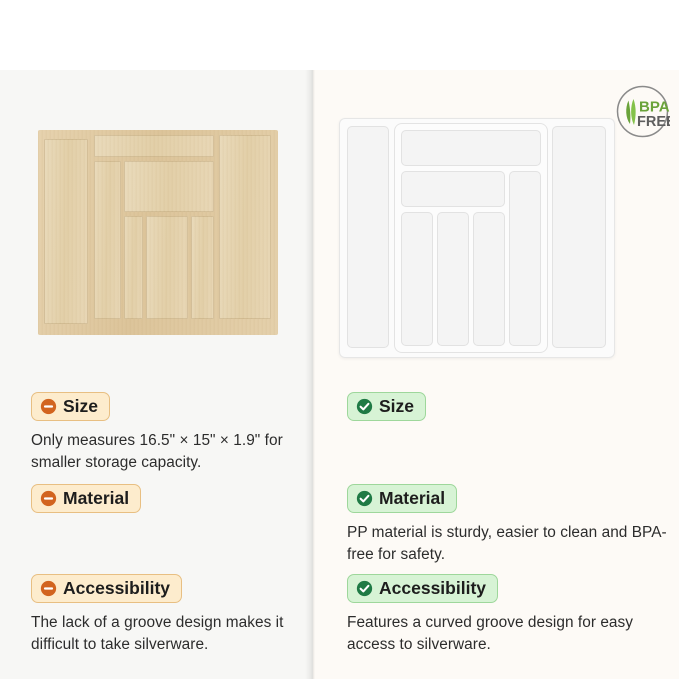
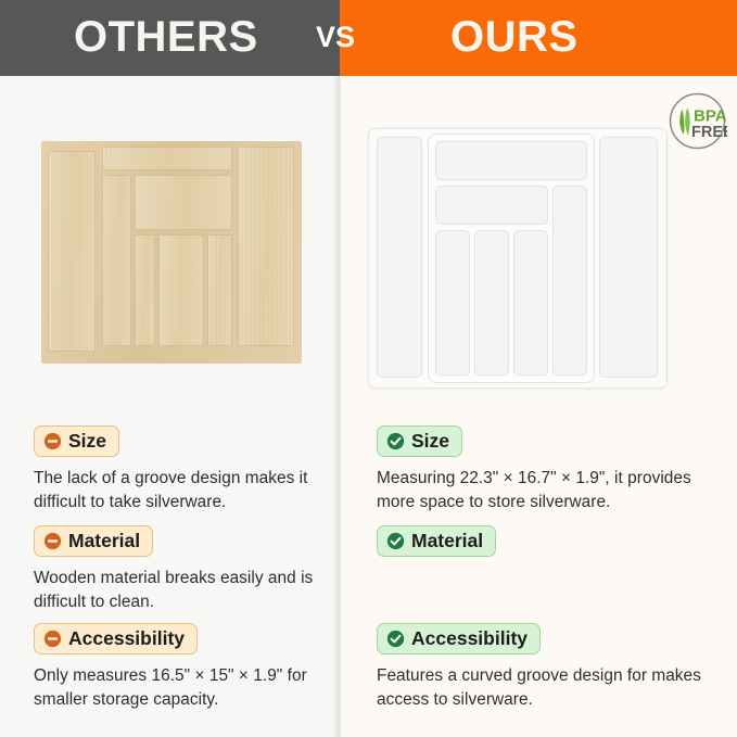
+ OTHERS
+ OURS
+ VS
  Size
- Only measures 16.5" × 15" × 1.9" for smaller storage capacity.
+ The lack of a groove design makes it difficult to take silverware.
  Material
+ Wooden material breaks easily and is difficult to clean.
  Accessibility
- The lack of a groove design makes it difficult to take silverware.
+ Only measures 16.5" × 15" × 1.9" for smaller storage capacity.
  BPA
  FRE
  Size
+ Measuring 22.3" × 16.7" × 1.9", it provides more space to store silverware.
  Material
- PP material is sturdy, easier to clean and BPA-free for safety.
  Accessibility
- Features a curved groove design for easy access to silverware.
+ Features a curved groove design for makes access to silverware.
